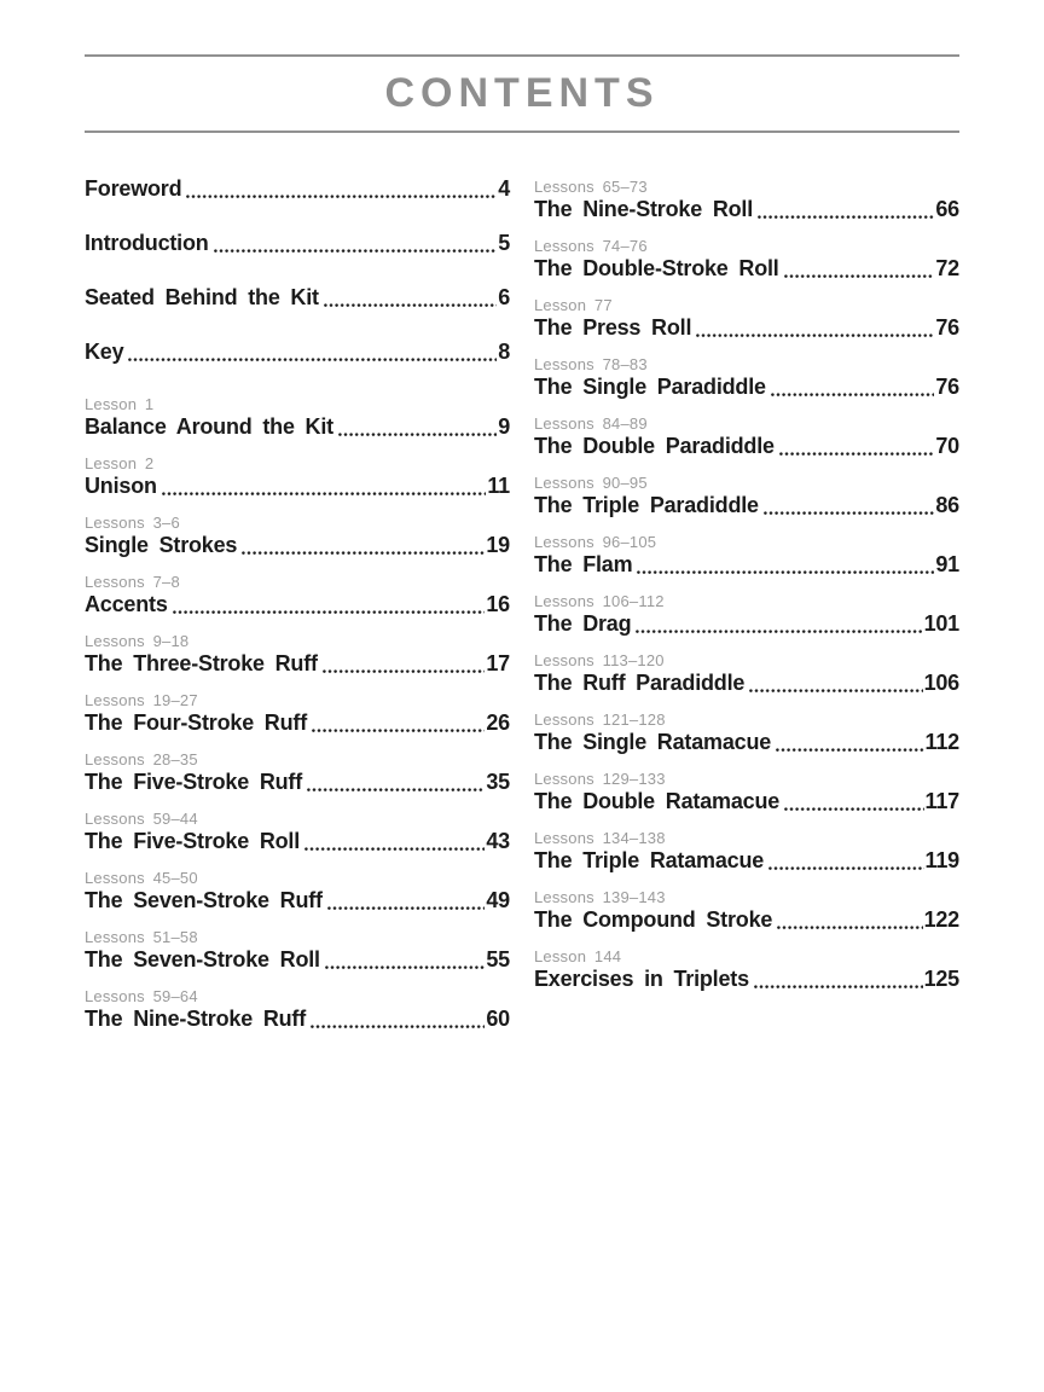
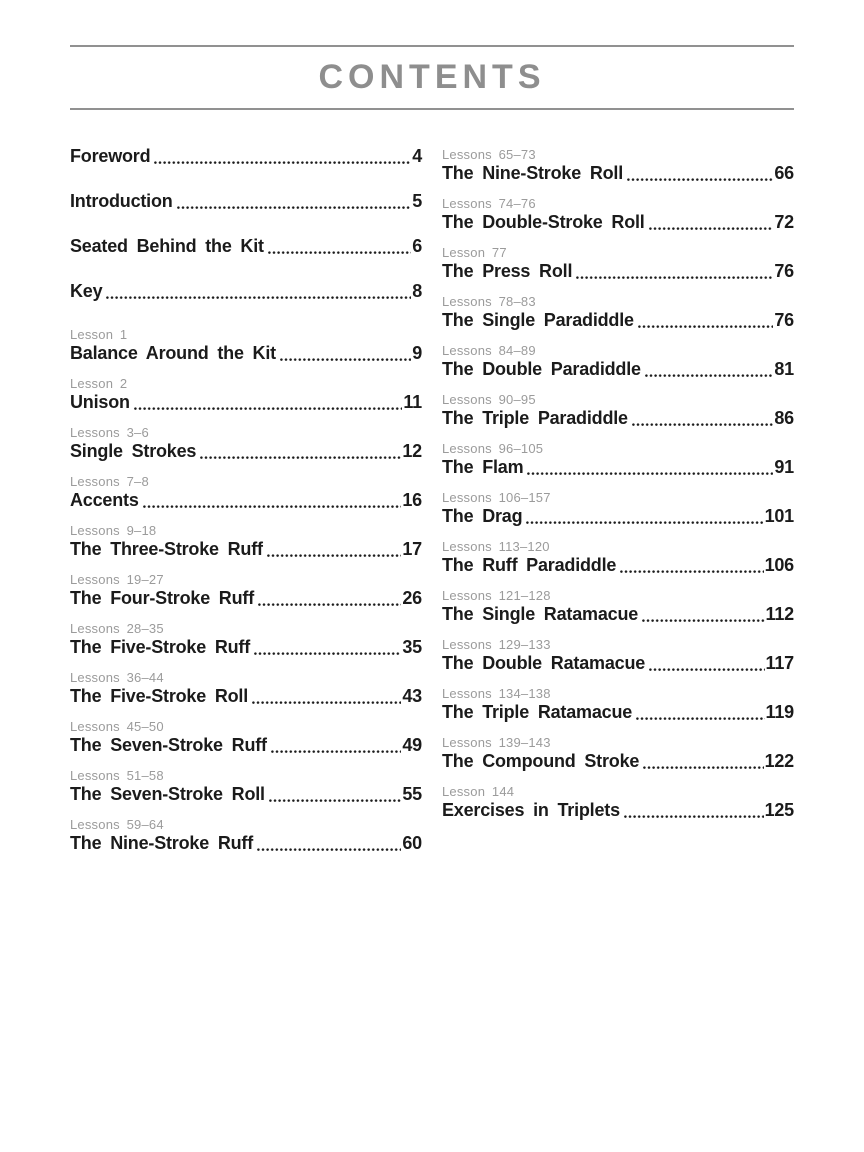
  CONTENTS
  Foreword
  4
  Introduction
  5
  Seated Behind the Kit
  6
  Key
  8
  Lesson 1
  Balance Around the Kit
  9
  Lesson 2
  Unison
  11
  Lessons 3–6
  Single Strokes
- 19
+ 12
  Lessons 7–8
  Accents
  16
  Lessons 9–18
  The Three-Stroke Ruff
  17
  Lessons 19–27
  The Four-Stroke Ruff
  26
  Lessons 28–35
  The Five-Stroke Ruff
  35
- Lessons 59–44
+ Lessons 36–44
  The Five-Stroke Roll
  43
  Lessons 45–50
  The Seven-Stroke Ruff
  49
  Lessons 51–58
  The Seven-Stroke Roll
  55
  Lessons 59–64
  The Nine-Stroke Ruff
  60
  Lessons 65–73
  The Nine-Stroke Roll
  66
  Lessons 74–76
  The Double-Stroke Roll
  72
  Lesson 77
  The Press Roll
  76
  Lessons 78–83
  The Single Paradiddle
  76
  Lessons 84–89
  The Double Paradiddle
- 70
+ 81
  Lessons 90–95
  The Triple Paradiddle
  86
  Lessons 96–105
  The Flam
  91
- Lessons 106–112
+ Lessons 106–157
  The Drag
  101
  Lessons 113–120
  The Ruff Paradiddle
  106
  Lessons 121–128
  The Single Ratamacue
  112
  Lessons 129–133
  The Double Ratamacue
  117
  Lessons 134–138
  The Triple Ratamacue
  119
  Lessons 139–143
  The Compound Stroke
  122
  Lesson 144
  Exercises in Triplets
  125
